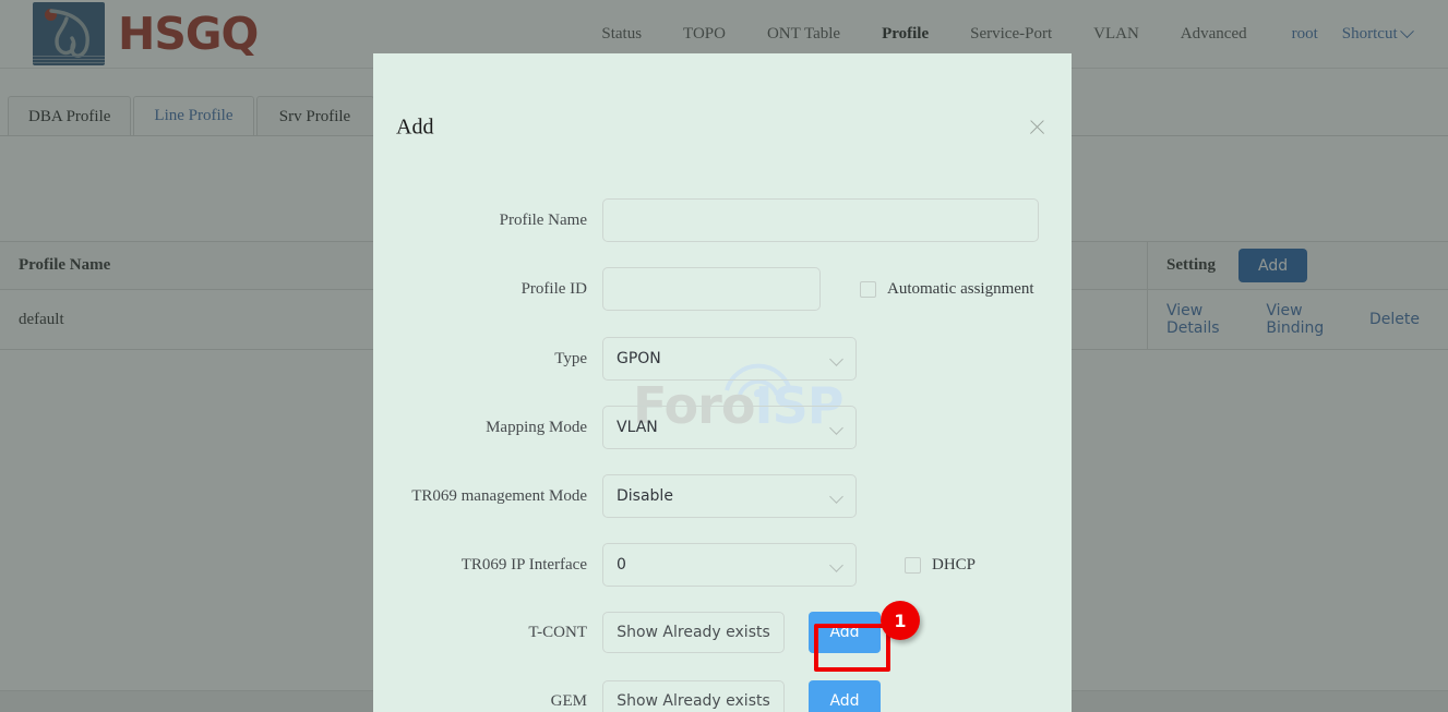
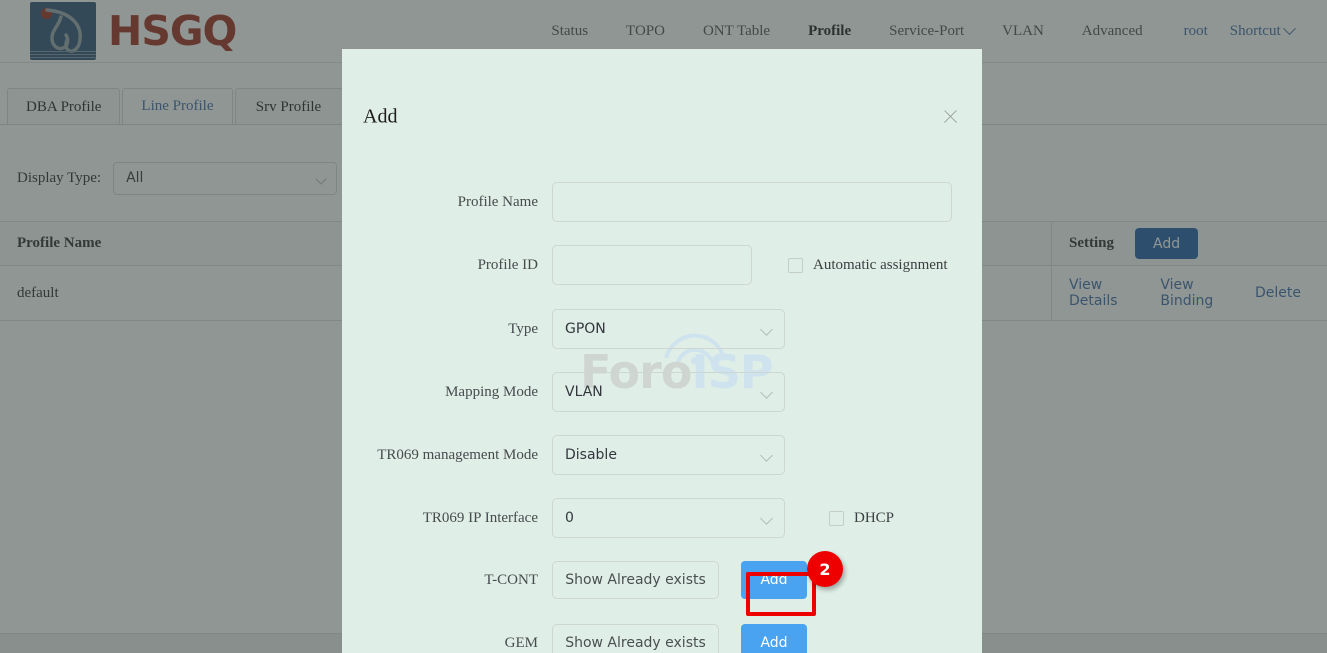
  HSGQ
  Status
  TOPO
  ONT Table
  Profile
  Service-Port
  VLAN
  Advanced
  root
  Shortcut
  DBA Profile
  Line Profile
  Srv Profile
+ Display Type:
+ All
  Profile Name
  Setting
  Add
  default
  View Details
  View Binding
  Delete
  Add
  ForoISP
  Profile Name
  Profile ID
  Automatic assignment
  Type
  GPON
  Mapping Mode
  VLAN
  TR069 management Mode
  Disable
  TR069 IP Interface
  0
  DHCP
  T-CONT
  Show Already exists
  Add
  GEM
  Show Already exists
  Add
- 1
+ 2
